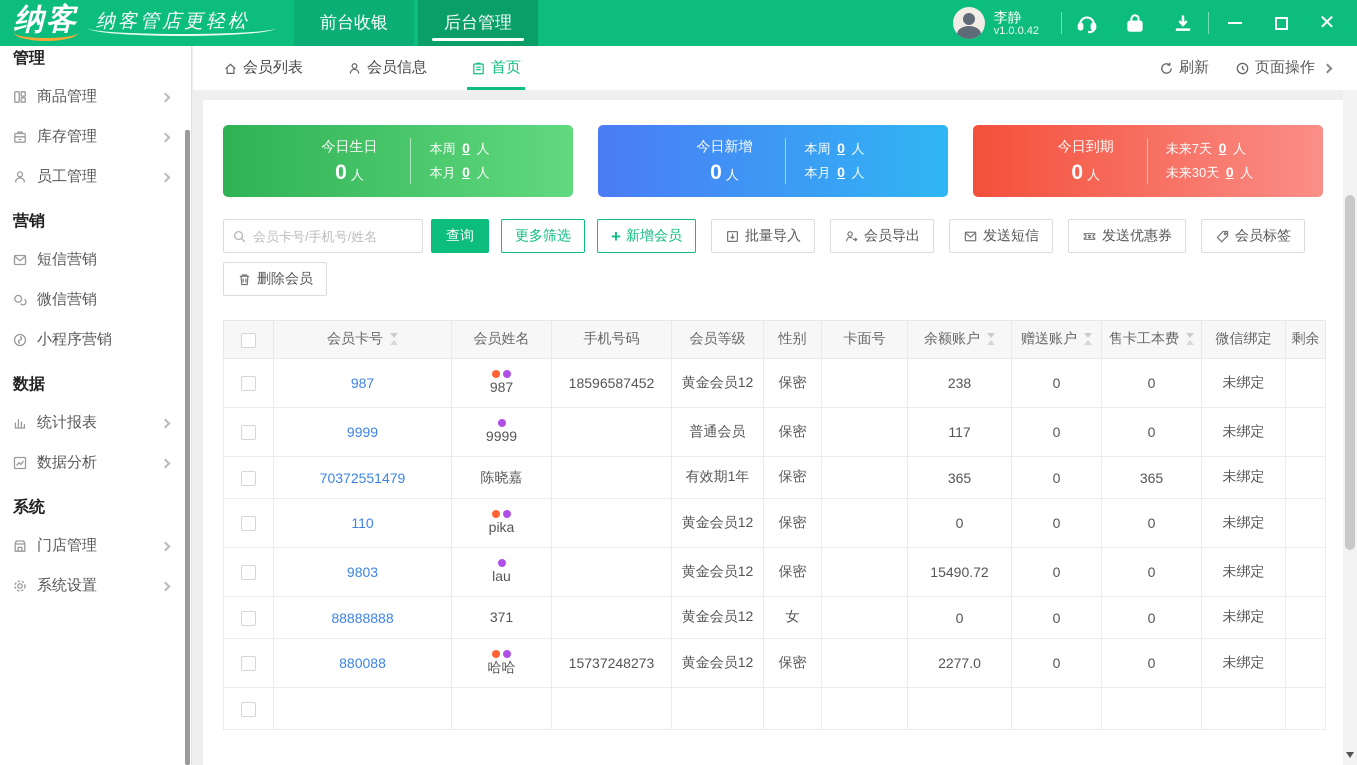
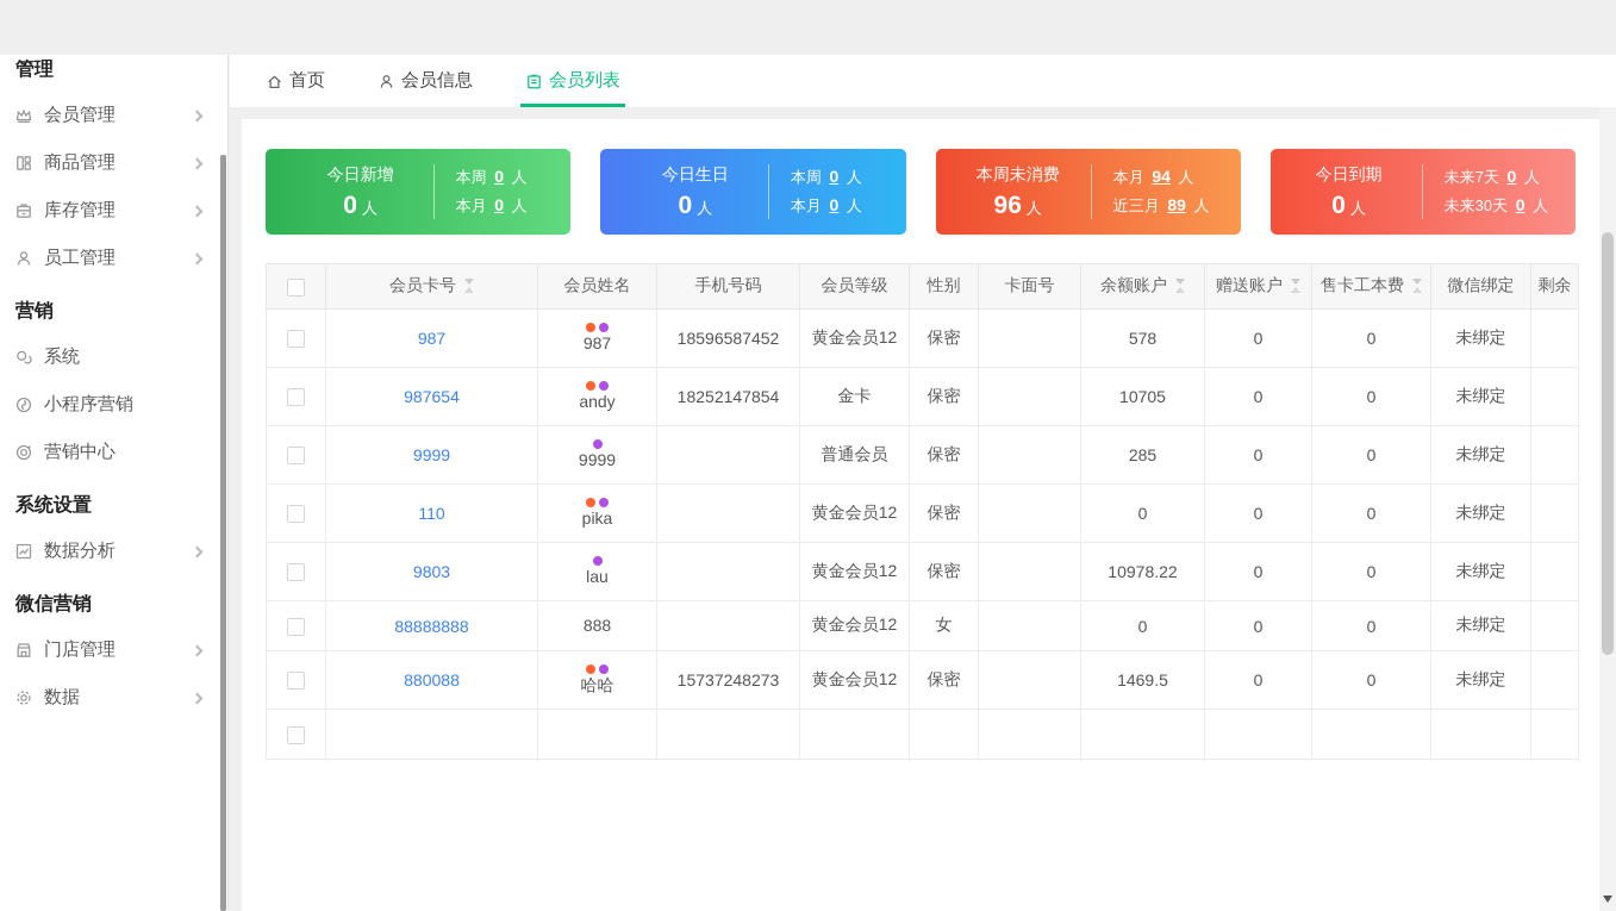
- 纳客
- 纳客管店更轻松
- 前台收银
- 后台管理
- 李静
- v1.0.0.42
- ✕
  管理
+ 会员管理
  商品管理
  库存管理
  员工管理
  营销
- 短信营销
- 微信营销
+ 系统
  小程序营销
+ 营销中心
- 数据
+ 系统设置
- 统计报表
  数据分析
- 系统
+ 微信营销
  门店管理
- 系统设置
+ 数据
- 会员列表
+ 首页
  会员信息
- 首页
+ 会员列表
- 刷新
- 页面操作
- 今日生日
+ 今日新增
  0 人
  本周 0 人
  本月 0 人
- 今日新增
+ 今日生日
  0 人
  本周 0 人
  本月 0 人
+ 本周未消费
+ 96 人
+ 本月 94 人
+ 近三月 89 人
  今日到期
  0 人
  未来7天 0 人
  未来30天 0 人
- 会员卡号/手机号/姓名
- 查询
- 更多筛选
- +
- 新增会员
- 批量导入
- 会员导出
- 发送短信
- 发送优惠券
- 会员标签
- 删除会员
  	会员卡号	会员姓名	手机号码	会员等级	性别	卡面号	余额账户	赠送账户	售卡工本费	微信绑定	剩余
- 	987	987	18596587452	黄金会员12	保密		238	0	0	未绑定
+ 	987	987	18596587452	黄金会员12	保密		578	0	0	未绑定
+ 	987654	andy	18252147854	金卡	保密		10705	0	0	未绑定
- 	9999	9999		普通会员	保密		117	0	0	未绑定
+ 	9999	9999		普通会员	保密		285	0	0	未绑定
- 	70372551479	陈晓嘉		有效期1年	保密		365	0	365	未绑定
  	110	pika		黄金会员12	保密		0	0	0	未绑定
- 	9803	lau		黄金会员12	保密		15490.72	0	0	未绑定
+ 	9803	lau		黄金会员12	保密		10978.22	0	0	未绑定
- 	88888888	371		黄金会员12	女		0	0	0	未绑定
+ 	88888888	888		黄金会员12	女		0	0	0	未绑定
- 	880088	哈哈	15737248273	黄金会员12	保密		2277.0	0	0	未绑定
+ 	880088	哈哈	15737248273	黄金会员12	保密		1469.5	0	0	未绑定
